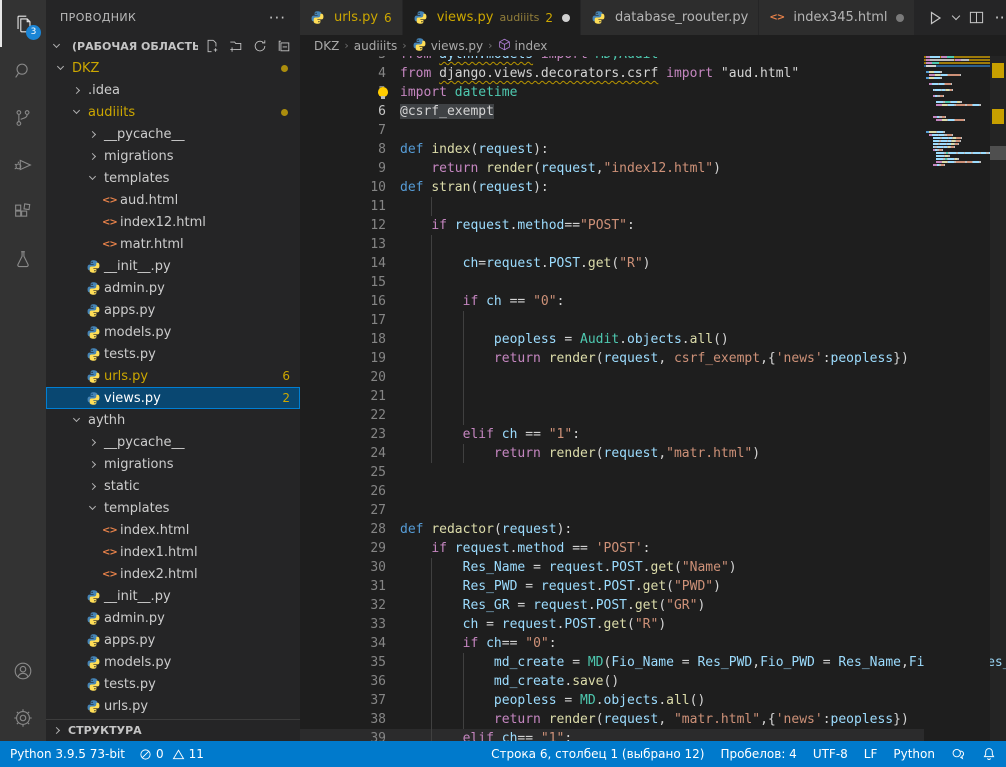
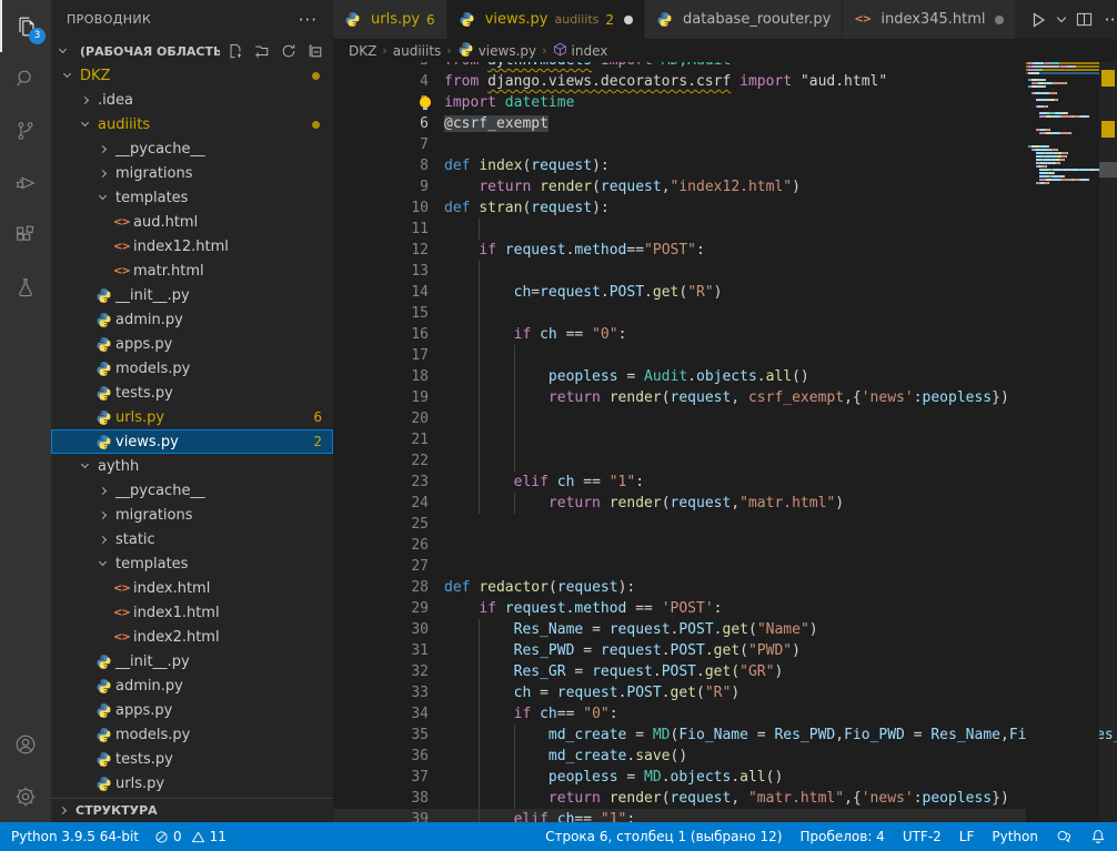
  3
  ПРОВОДНИК
  ···
  (РАБОЧАЯ ОБЛАСТЬ
  DKZ
  .idea
  audiiits
  __pycache__
  migrations
  templates
  <>
  aud.html
  <>
  index12.html
  <>
  matr.html
  __init__.py
  admin.py
  apps.py
  models.py
  tests.py
  urls.py
  6
  views.py
  2
  aythh
  __pycache__
  migrations
  static
  templates
  <>
  index.html
  <>
  index1.html
  <>
  index2.html
  __init__.py
  admin.py
  apps.py
  models.py
  tests.py
  urls.py
  СТРУКТУРА
  urls.py
  6
  views.py
  audiiits
  2
  database_roouter.py
  <>
  index345.html
  DKZ
  ›
  audiiits
  ›
  views.py
  ›
  index
  4
  from django.views.decorators.csrf import "aud.html"
  import datetime
  6
  @csrf_exempt
  7
  8
  def index(request):
  9
  return render(request,"index12.html")
  10
  def stran(request):
  11
  12
  if request.method=="POST":
  13
  14
  ch=request.POST.get("R")
  15
  16
  if ch == "0":
  17
  18
  peopless = Audit.objects.all()
  19
  return render(request, csrf_exempt,{'news':peopless})
  20
  21
  22
  23
  elif ch == "1":
  24
  return render(request,"matr.html")
  25
  26
  27
  28
  def redactor(request):
  29
  if request.method == 'POST':
  30
  Res_Name = request.POST.get("Name")
  31
  Res_PWD = request.POST.get("PWD")
  32
  Res_GR = request.POST.get("GR")
  33
  ch = request.POST.get("R")
  34
  if ch== "0":
  35
  md_create = MD(Fio_Name = Res_PWD,Fio_PWD = Res_Name,Fi es
  36
  md_create.save()
  37
  peopless = MD.objects.all()
  38
  return render(request, "matr.html",{'news':peopless})
  39
  elif ch== "1":
- Python 3.9.5 73-bit
+ Python 3.9.5 64-bit
  0
  11
  Строка 6, столбец 1 (выбрано 12)
  Пробелов: 4
- UTF-8
+ UTF-2
  LF
  Python
